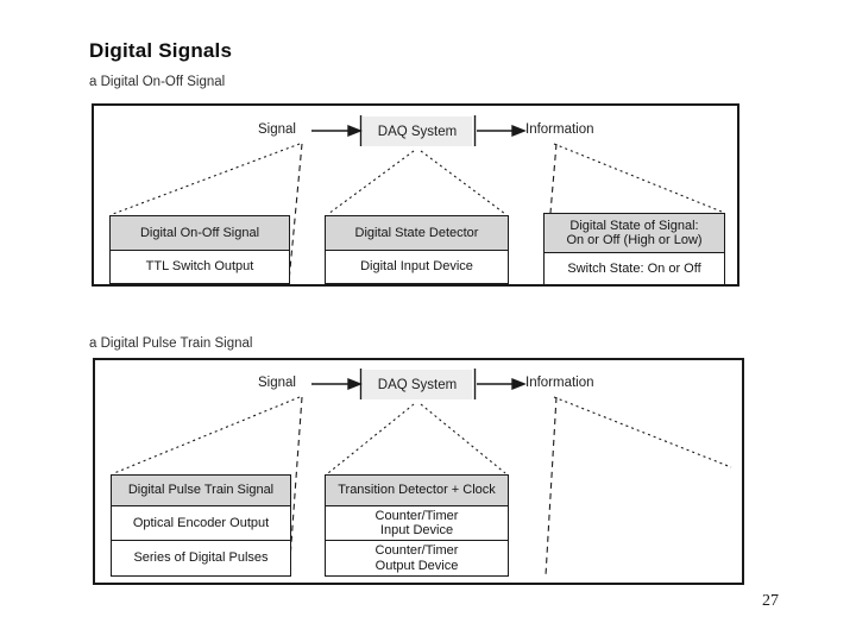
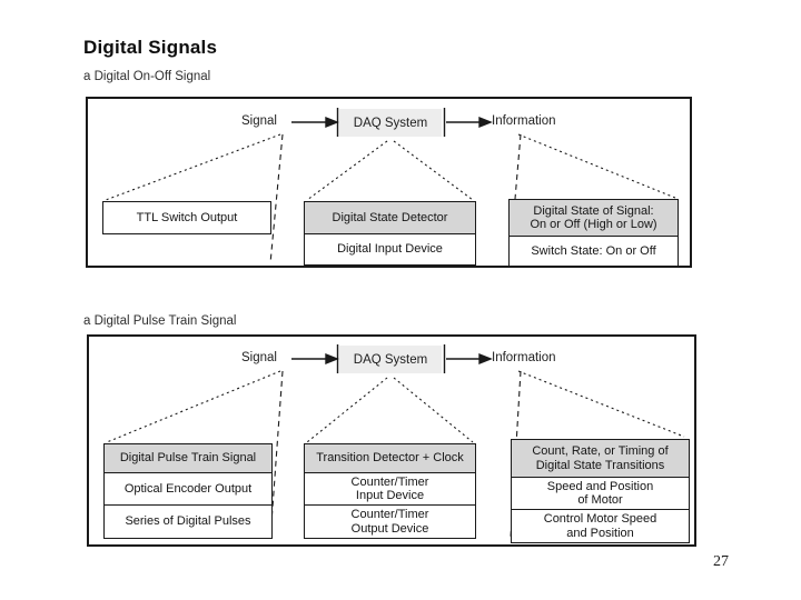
  Digital Signals
  a Digital On-Off Signal
  Signal
  DAQ System
  Information
- Digital On-Off Signal
  TTL Switch Output
  Digital State Detector
  Digital Input Device
  Digital State of Signal:
  On or Off (High or Low)
  Switch State: On or Off
  a Digital Pulse Train Signal
  Signal
  DAQ System
  Information
  Digital Pulse Train Signal
  Optical Encoder Output
  Series of Digital Pulses
  Transition Detector + Clock
  Counter/Timer
  Input Device
  Counter/Timer
  Output Device
+ Count, Rate, or Timing of
+ Digital State Transitions
+ Speed and Position
+ of Motor
+ Control Motor Speed
+ and Position
  27
